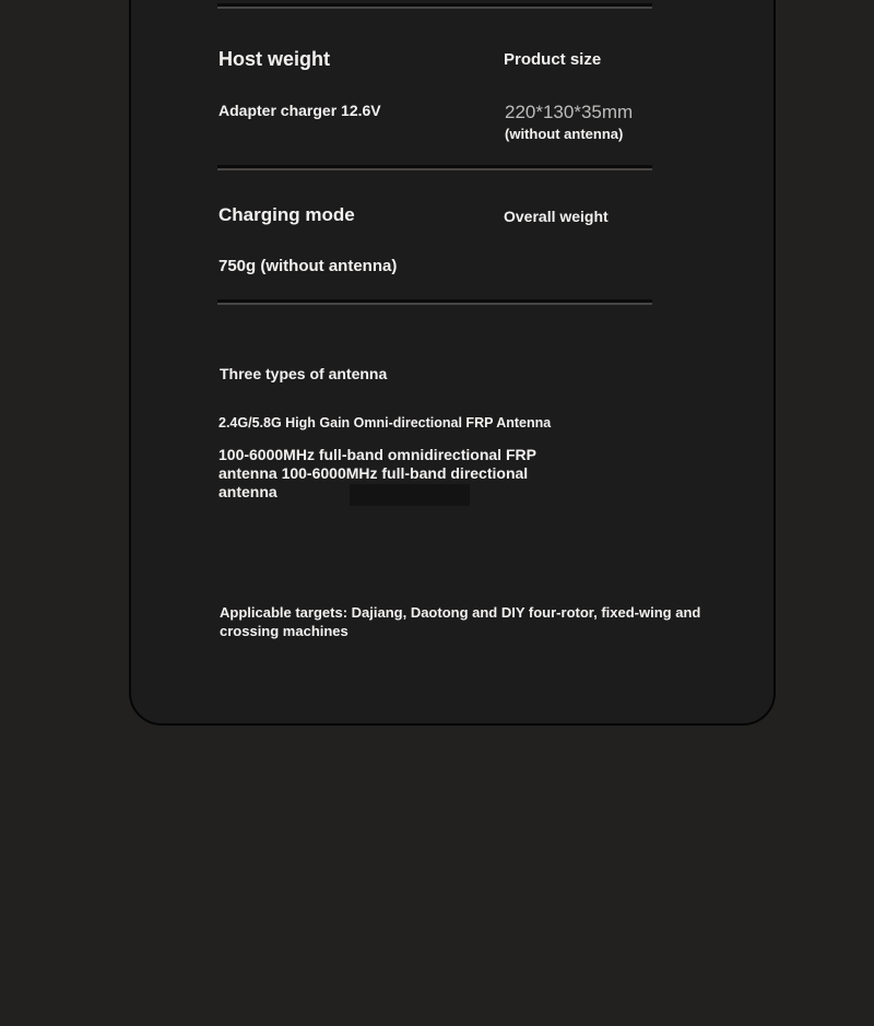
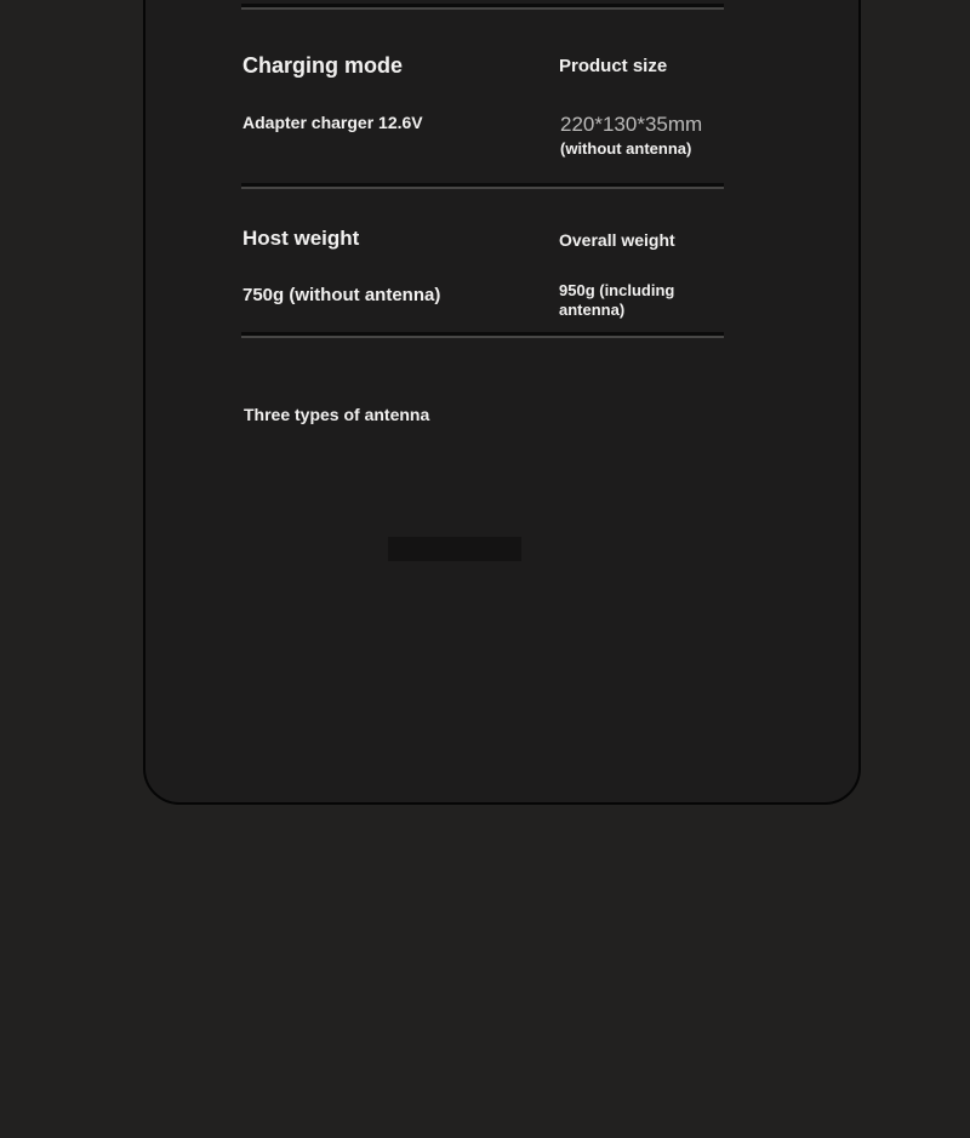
- Host weight
+ Charging mode
  Product size
  Adapter charger 12.6V
  220*130*35mm
  (without antenna)
- Charging mode
+ Host weight
  Overall weight
  750g (without antenna)
+ 950g (including antenna)
  Three types of antenna
- 2.4G/5.8G High Gain Omni-directional FRP Antenna
- 100-6000MHz full-band omnidirectional FRP antenna 100-6000MHz full-band directional antenna
- Applicable targets: Dajiang, Daotong and DIY four-rotor, fixed-wing and crossing machines
